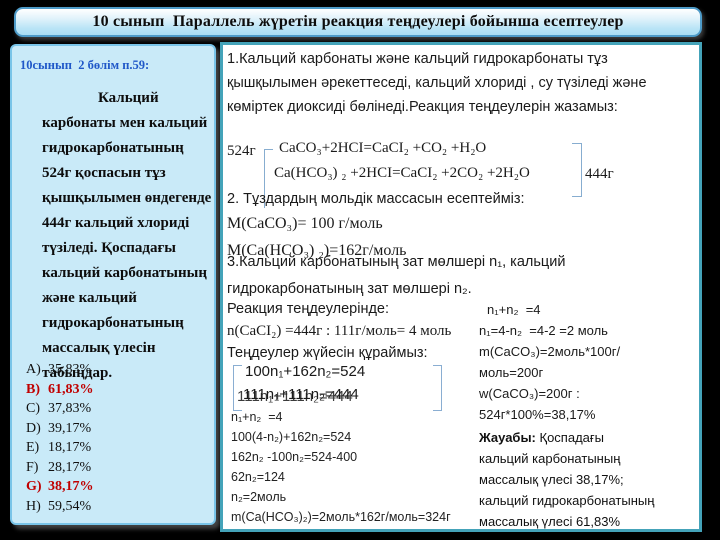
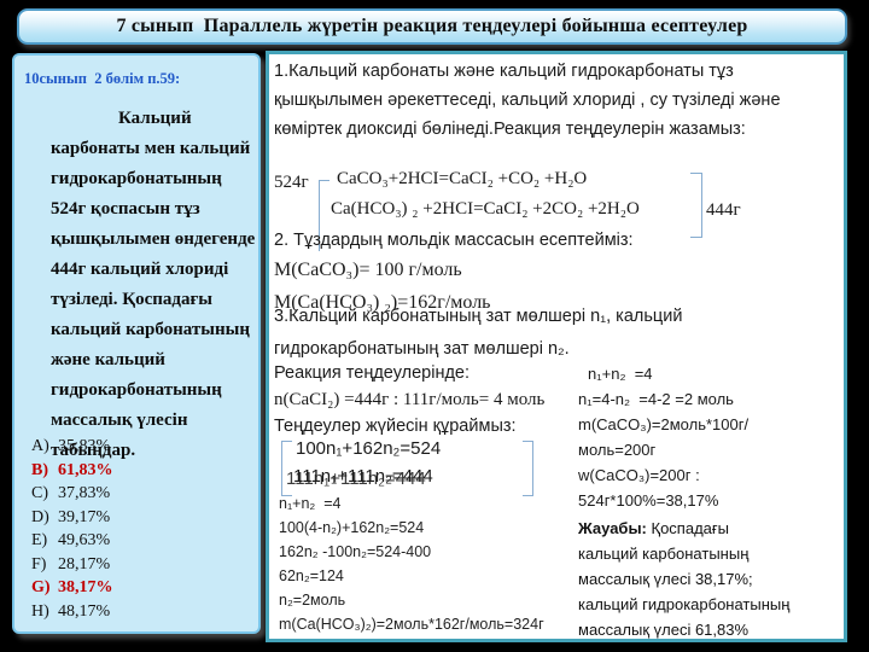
- 10 сынып Параллель жүретін реакция теңдеулері бойынша есептеулер
+ 7 сынып Параллель жүретін реакция теңдеулері бойынша есептеулер
  10сынып 2 бөлім п.59:
  Кальций карбонаты мен кальций гидрокарбонатының 524г қоспасын тұз қышқылымен өндегенде 444г кальций хлориді түзіледі. Қоспадағы кальций карбонатының және кальций гидрокарбонатының массалық үлесін табыңдар.
  A) 35,83%
  B) 61,83%
  C) 37,83%
  D) 39,17%
- E) 18,17%
+ E) 49,63%
  F) 28,17%
  G) 38,17%
- H) 59,54%
+ H) 48,17%
  1.Кальций карбонаты және кальций гидрокарбонаты тұз қышқылымен әрекеттеседі, кальций хлориді , су түзіледі және көміртек диоксиді бөлінеді.Реакция теңдеулерін жазамыз:
  524г
  CaCO₃+2HCI=CaCI₂ +CO₂ +H₂O
  Ca(HCO₃) ₂ +2HCI=CaCI₂ +2CO₂ +2H₂O
  444г
  2. Тұздардың мольдік массасын есептейміз:
  M(CaCO₃)= 100 г/моль
  M(Ca(HCO₃) ₂)=162г/моль
  3.Кальций карбонатының зат мөлшері n₁, кальций гидрокарбонатының зат мөлшері n₂.
  Реакция теңдеулерінде:
  n(CaCI₂) =444г : 111г/моль= 4 моль
  Теңдеулер жүйесін құраймыз:
  100n₁+162n₂=524
  111n₁+111n₂=444
  111n₁+111n₂=444
  n₁+n₂ =4
  100(4-n₂)+162n₂=524
  162n₂ -100n₂=524-400
  62n₂=124
  n₂=2моль
  m(Ca(HCO₃)₂)=2моль*162г/моль=324г
  n₁+n₂ =4
  n₁=4-n₂ =4-2 =2 моль
  m(CaCO₃)=2моль*100г/
  моль=200г
  w(CaCO₃)=200г :
  524г*100%=38,17%
  Жауабы: Қоспадағы кальций карбонатының массалық үлесі 38,17%; кальций гидрокарбонатының массалық үлесі 61,83%
